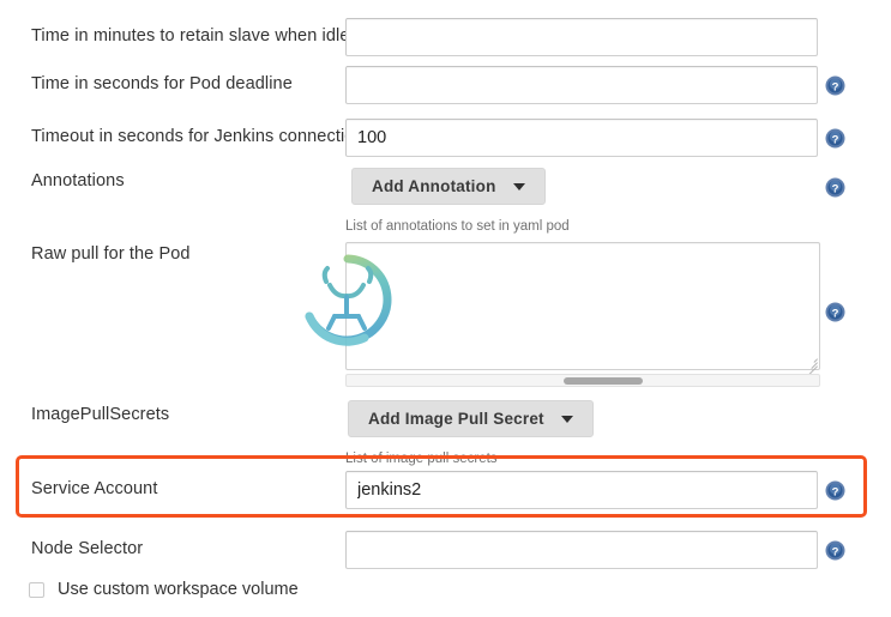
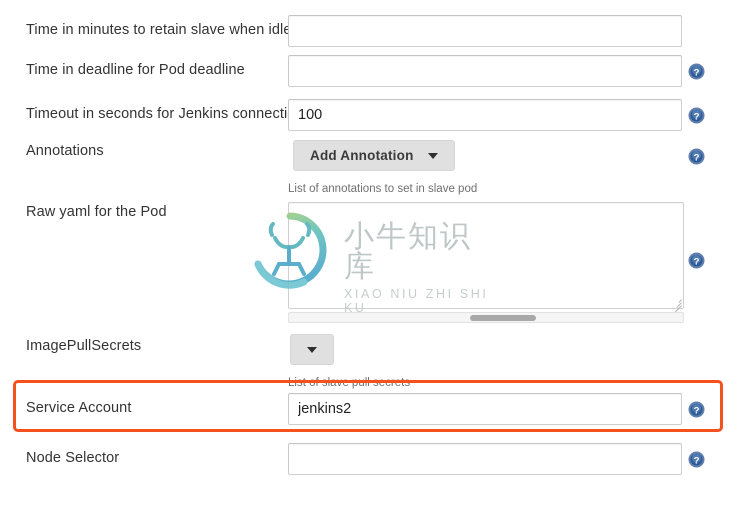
  Time in minutes to retain slave when idl
- Time in seconds for Pod deadline
+ Time in deadline for Pod deadline
  ?
  Timeout in seconds for Jenkins connecti
  100
  ?
  Annotations
  Add Annotation
- List of annotations to set in yaml pod
+ List of annotations to set in slave pod
  ?
- Raw pull for the Pod
+ Raw yaml for the Pod
+ 小牛知识库
+ XIAO NIU ZHI SHI KU
  ?
  ImagePullSecrets
- Add Image Pull Secret
- List of image pull secrets
+ List of slave pull secrets
  Service Account
  jenkins2
  ?
  Node Selector
  ?
- Use custom workspace volume
